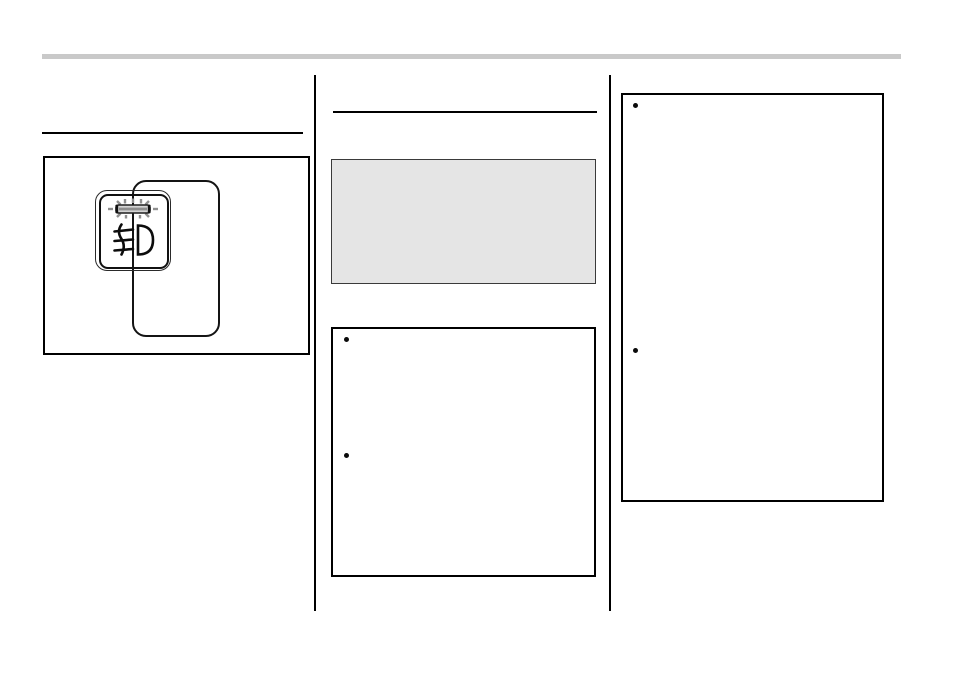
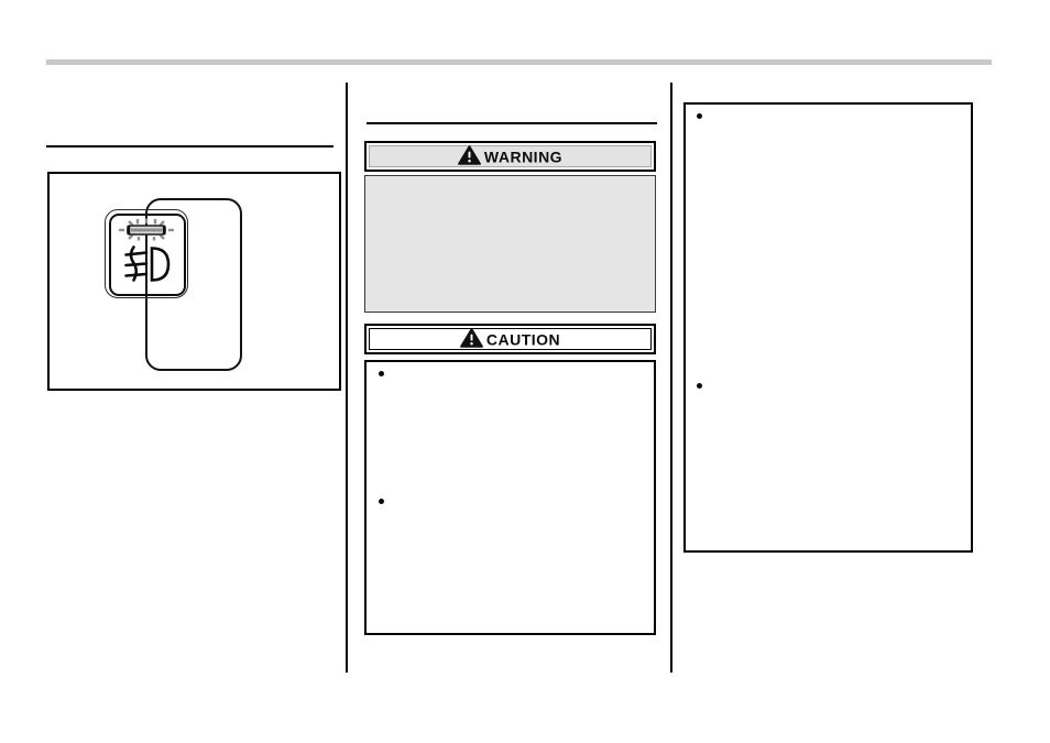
+ WARNING
+ CAUTION
